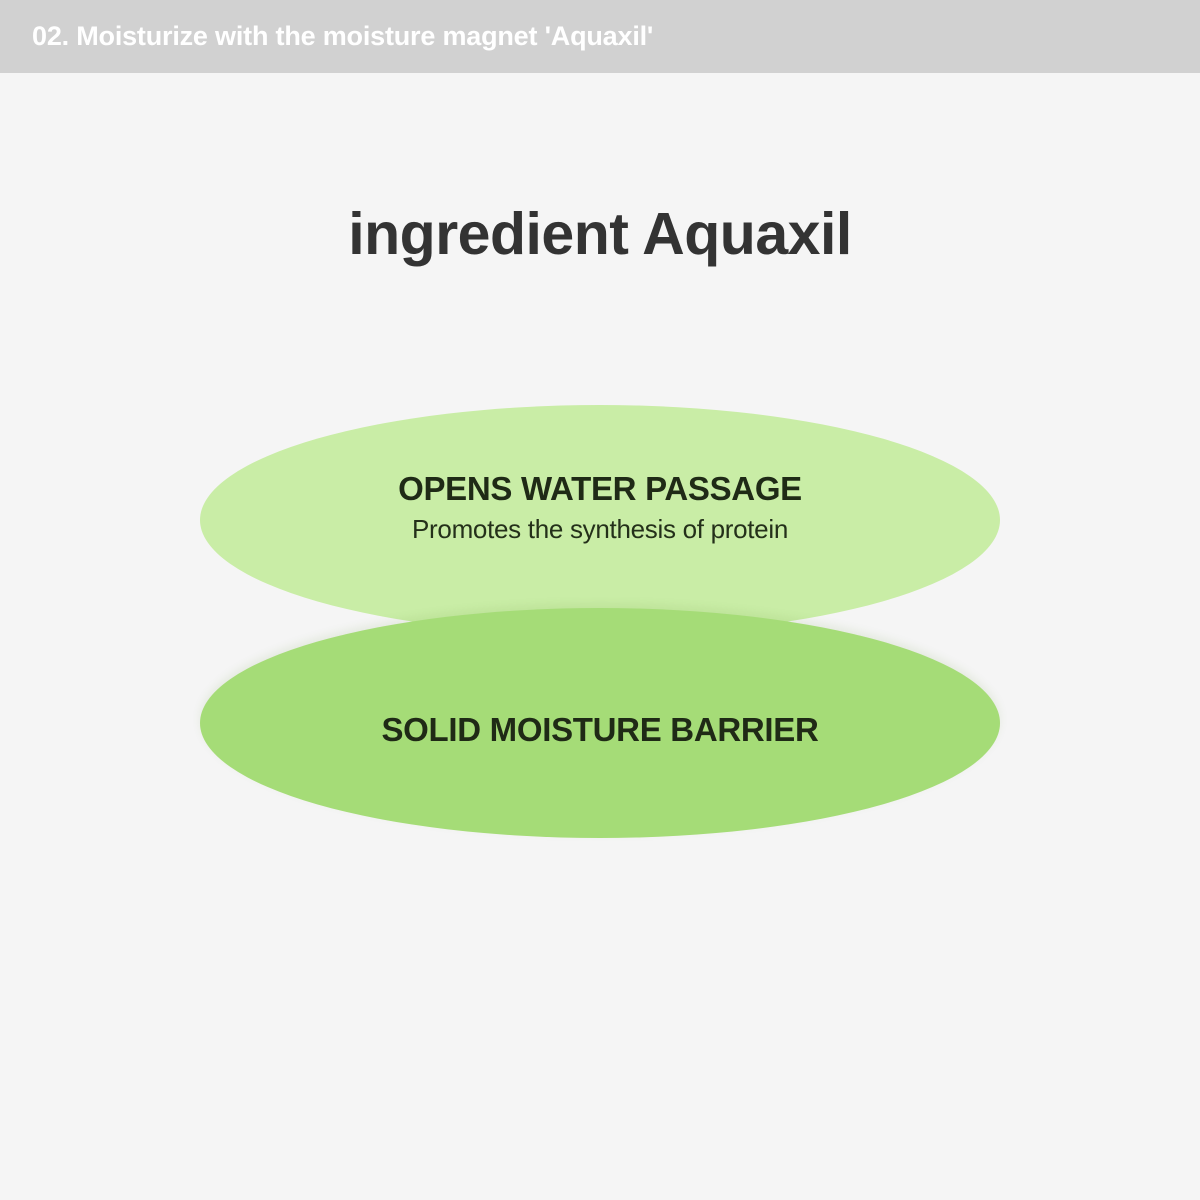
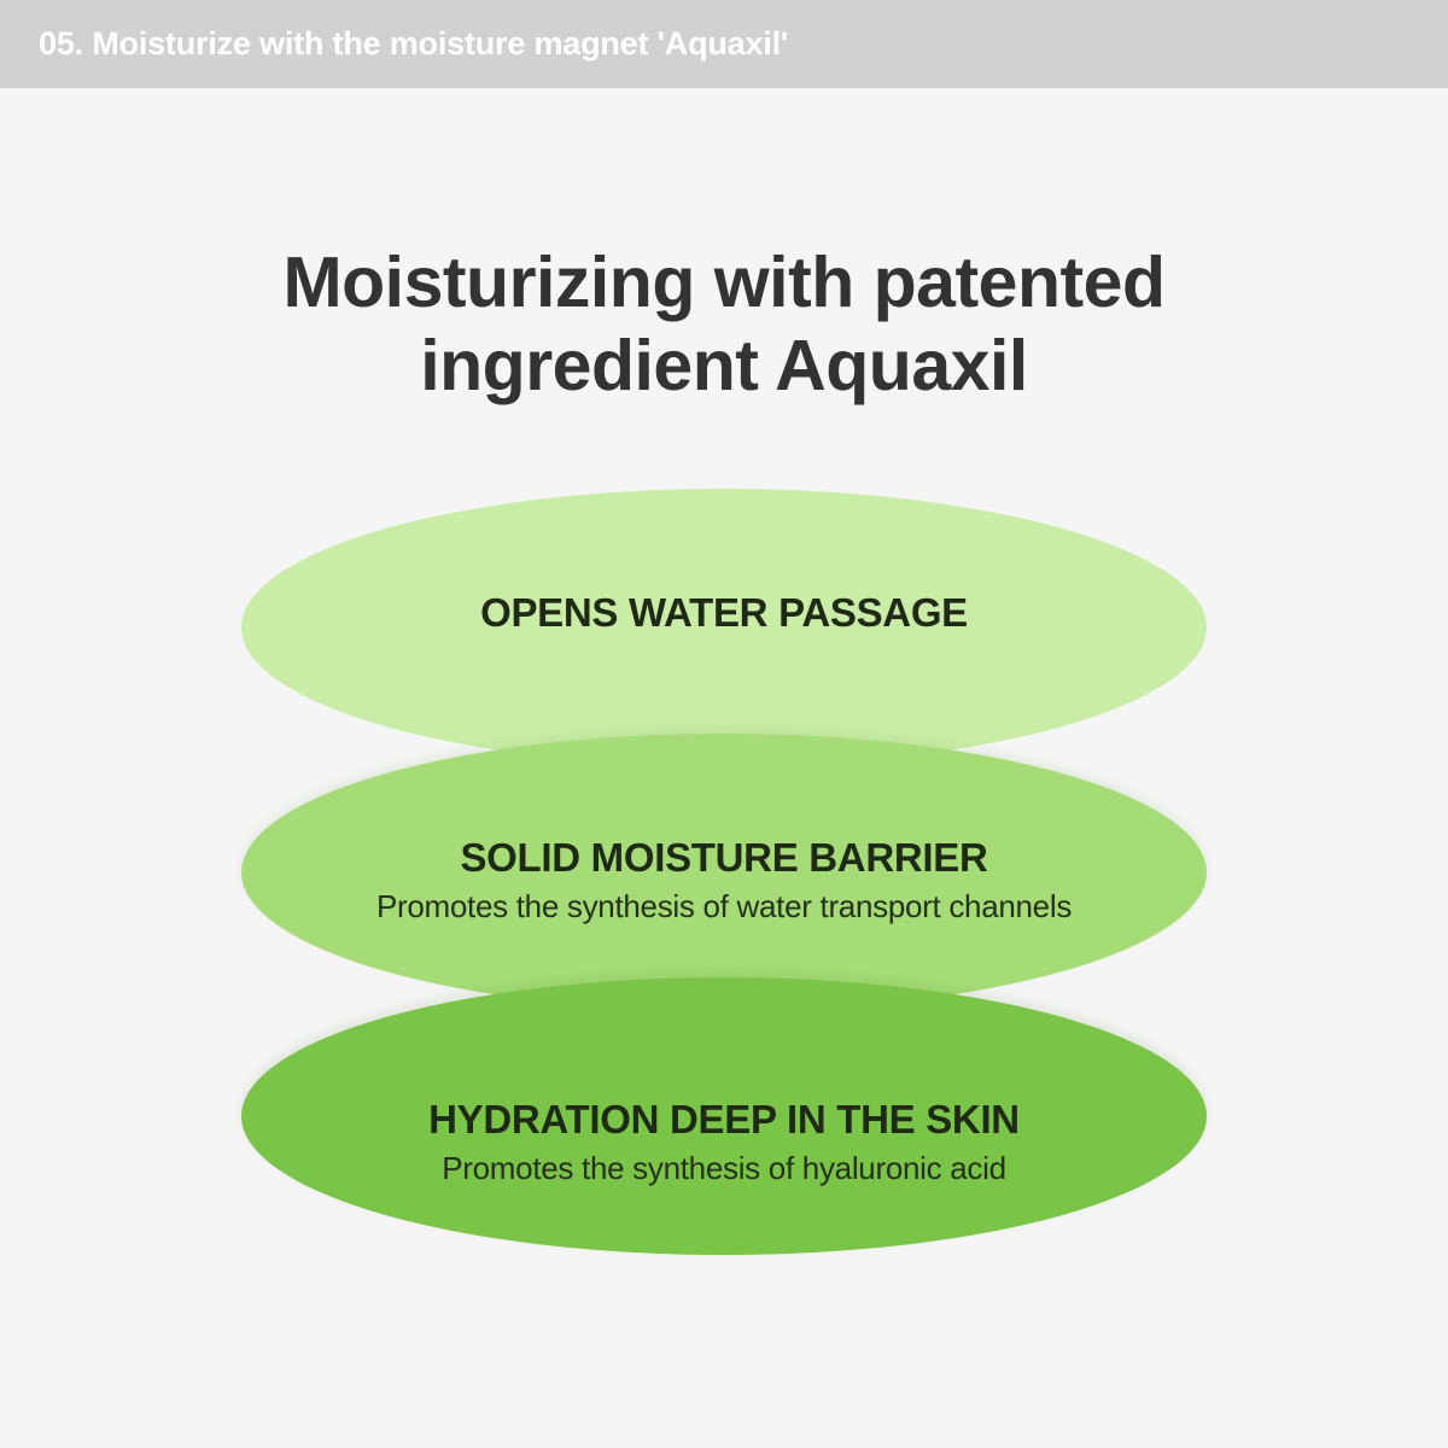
- 02. Moisturize with the moisture magnet 'Aquaxil'
+ 05. Moisturize with the moisture magnet 'Aquaxil'
+ Moisturizing with patented
  ingredient Aquaxil
  OPENS WATER PASSAGE
- Promotes the synthesis of protein
  SOLID MOISTURE BARRIER
+ Promotes the synthesis of water transport channels
+ HYDRATION DEEP IN THE SKIN
+ Promotes the synthesis of hyaluronic acid
